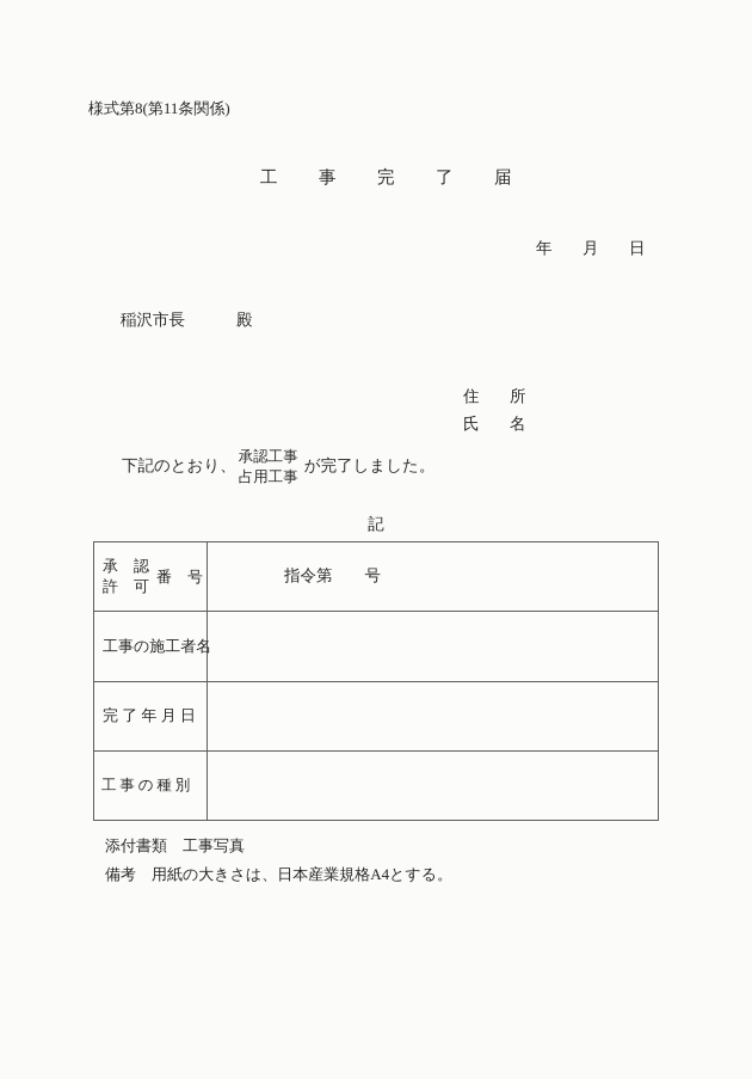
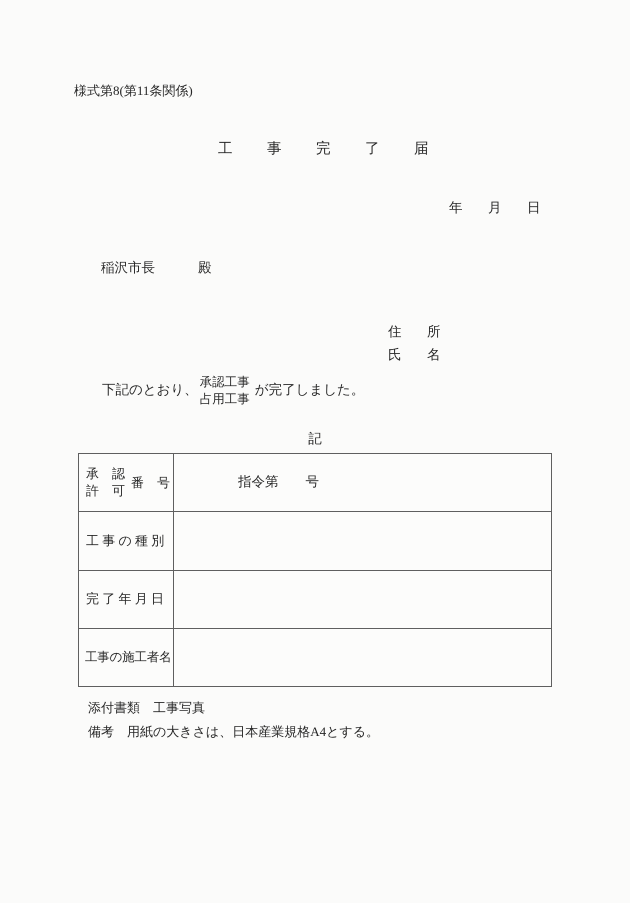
  様式第8(第11条関係)
  工 事 完 了 届
  年 月 日
  稲沢市長 殿
  住 所
  氏 名
  下記のとおり、
  承認工事
  占用工事
  が完了しました。
  記
  承 認 許 可 番 号	指令第 号
- 工事の施工者名
+ 工 事 の 種 別
  完 了 年 月 日
- 工 事 の 種 別
+ 工事の施工者名
  添付書類 工事写真
  備考 用紙の大きさは、日本産業規格A4とする。
